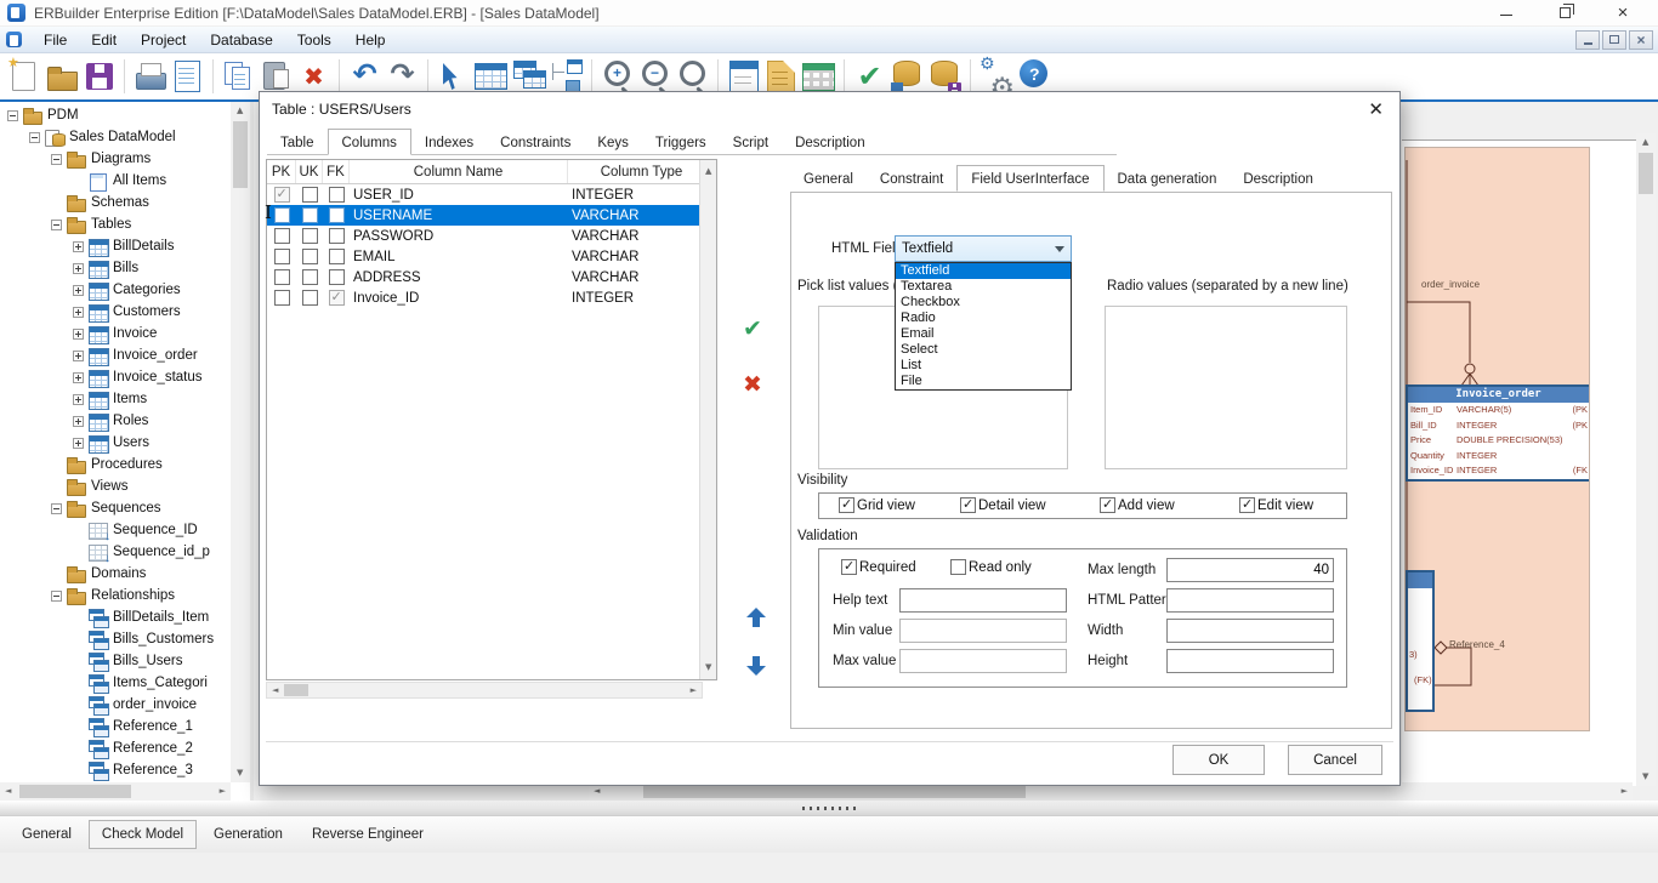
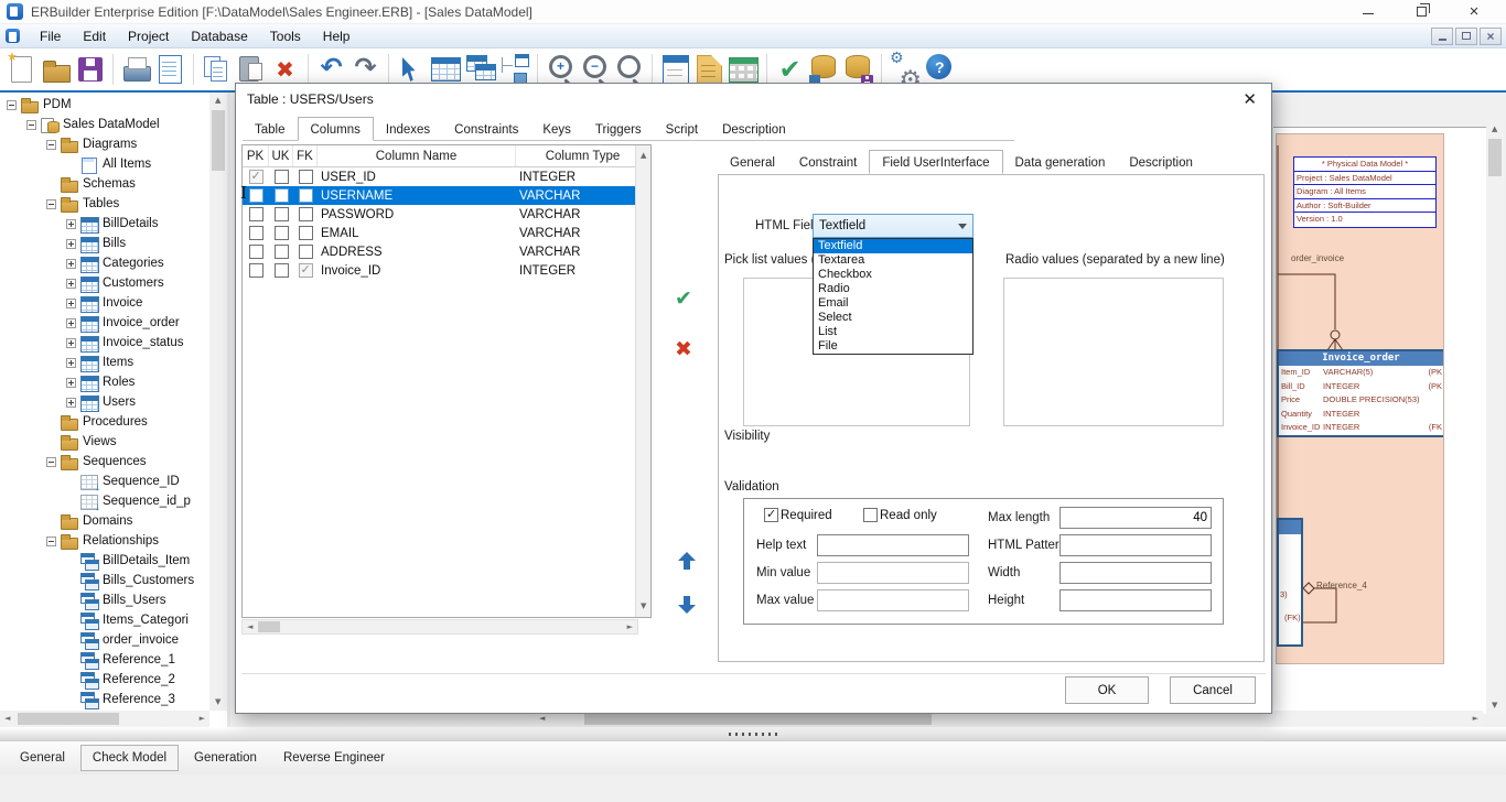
- ERBuilder Enterprise Edition [F:\DataModel\Sales DataModel.ERB] - [Sales DataModel]
+ ERBuilder Enterprise Edition [F:\DataModel\Sales Engineer.ERB] - [Sales DataModel]
  ×
  File
  Edit
  Project
  Database
  Tools
  Help
  ×
  PDM
  Sales DataModel
  Diagrams
  All Items
  Schemas
  Tables
  BillDetails
  Bills
  Categories
  Customers
  Invoice
  Invoice_order
  Invoice_status
  Items
  Roles
  Users
  Procedures
  Views
  Sequences
  Sequence_ID
  Sequence_id_p
  Domains
  Relationships
  BillDetails_Item
  Bills_Customers
  Bills_Users
  Items_Categori
  order_invoice
  Reference_1
  Reference_2
  Reference_3
  ▲
  ▼
  ◄
  ►
+ * Physical Data Model *
+ Project : Sales DataModel
+ Diagram : All Items
+ Author : Soft-Builder
+ Version : 1.0
  order_invoice
  Invoice_order
  Item_ID
  VARCHAR(5)
  (PK
  Bill_ID
  INTEGER
  (PK
  Price
  DOUBLE PRECISION(53)
  Quantity
  INTEGER
  Invoice_ID
  INTEGER
  (FK
  3)
  (FK)
  Reference_4
  ▲
  ▼
  ◄
  ►
  Table : USERS/Users
  ✕
  Table
  Columns
  Indexes
  Constraints
  Keys
  Triggers
  Script
  Description
  PK
  UK
  FK
  Column Name
  Column Type
  USER_ID
  INTEGER
  USERNAME
  VARCHAR
  PASSWORD
  VARCHAR
  EMAIL
  VARCHAR
  ADDRESS
  VARCHAR
  Invoice_ID
  INTEGER
  ▲
  ▼
  ◄
  ►
  I
  ✔
  ✖
  General
  Constraint
  Field UserInterface
  Data generation
  Description
  HTML Fie
  Textfield
  Textfield
  Textarea
  Checkbox
  Radio
  Email
  Select
  List
  File
  Radio values (separated by a new line)
  Visibility
- Grid view
- Detail view
- Add view
- Edit view
  Validation
  Required
  Read only
  Max length
  40
  Help text
  HTML Patter
  Min value
  Width
  Max value
  Height
  OK
  Cancel
  General
  Check Model
  Generation
  Reverse Engineer
